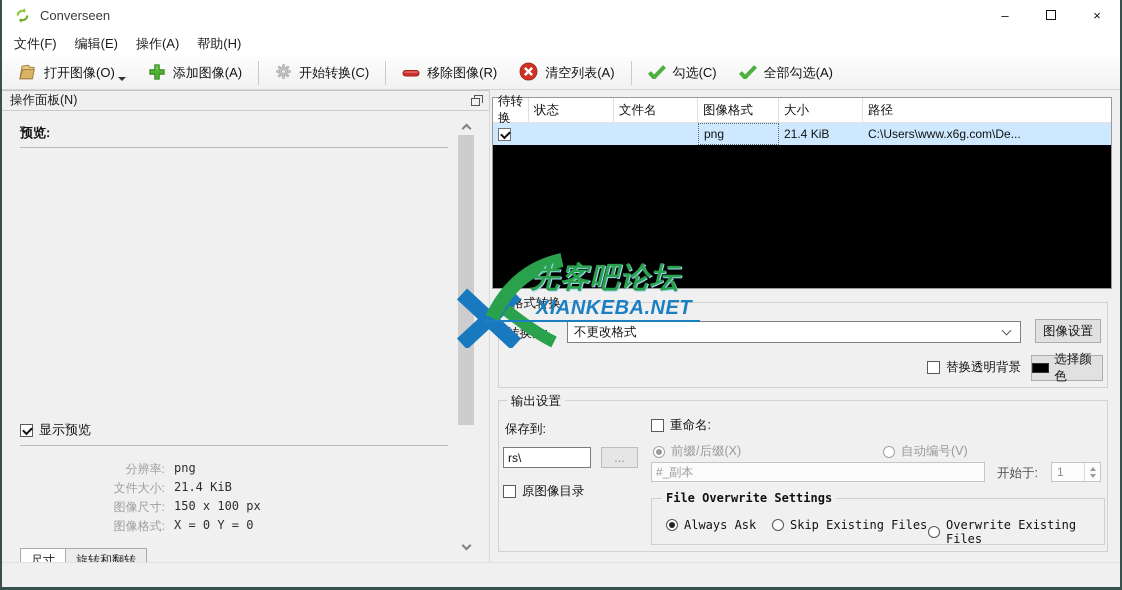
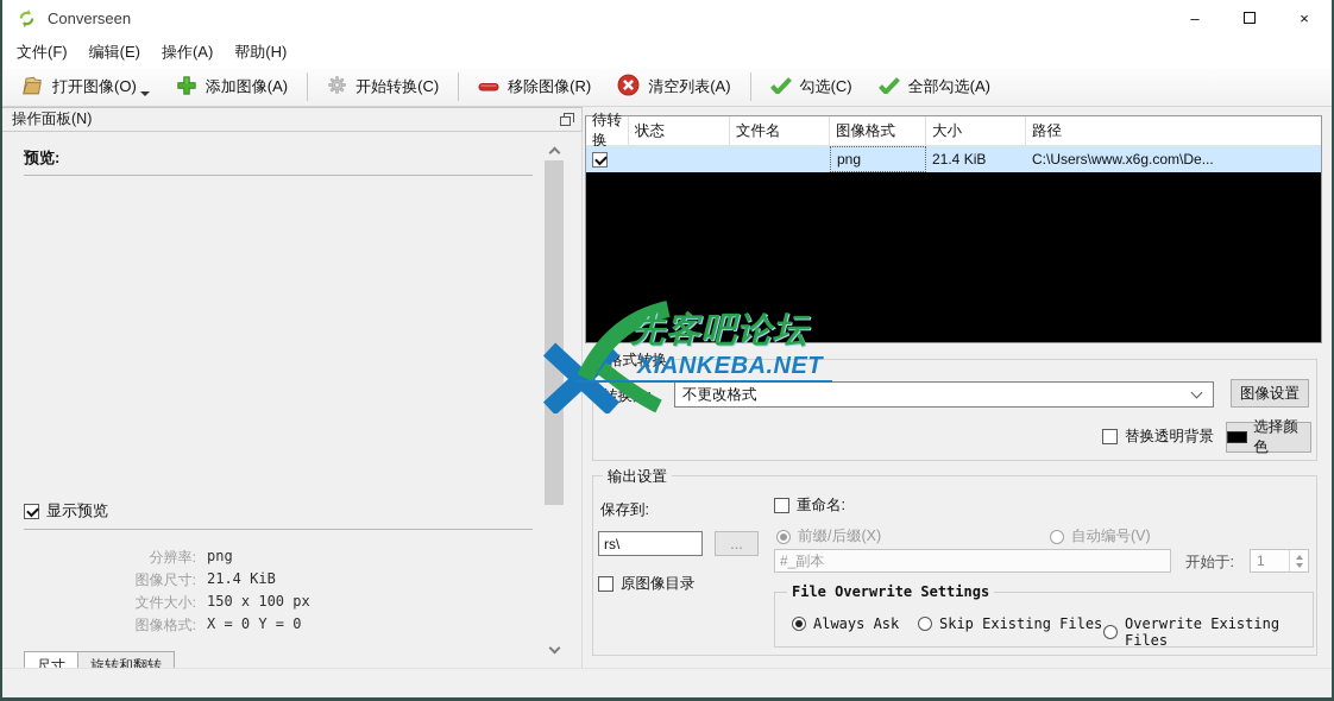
  Converseen
  –
  ×
  文件(F)
  编辑(E)
  操作(A)
  帮助(H)
  打开图像(O)
  添加图像(A)
  开始转换(C)
  移除图像(R)
  清空列表(A)
  勾选(C)
  全部勾选(A)
  操作面板(N)
  预览:
  显示预览
  分辨率:
  png
- 文件大小:
+ 图像尺寸:
  21.4 KiB
- 图像尺寸:
+ 文件大小:
  150 x 100 px
  图像格式:
  X = 0 Y = 0
  尺寸
  旋转和翻转
  待转换
  状态
  文件名
  图像格式
  大小
  路径
  png
  21.4 KiB
  C:\Users\www.x6g.com\De...
  式转换
  不更改格式
  图像设置
  替换透明背景
  选择颜色
  输出设置
  保存到:
  rs\
  ...
  原图像目录
  重命名:
  前缀/后缀(X)
  自动编号(V)
  #_副本
  开始于:
  1
  File Overwrite Settings
  Always Ask
  Skip Existing Files
  Overwrite Existing Files
  先客吧论坛
  XIANKEBA.NET
